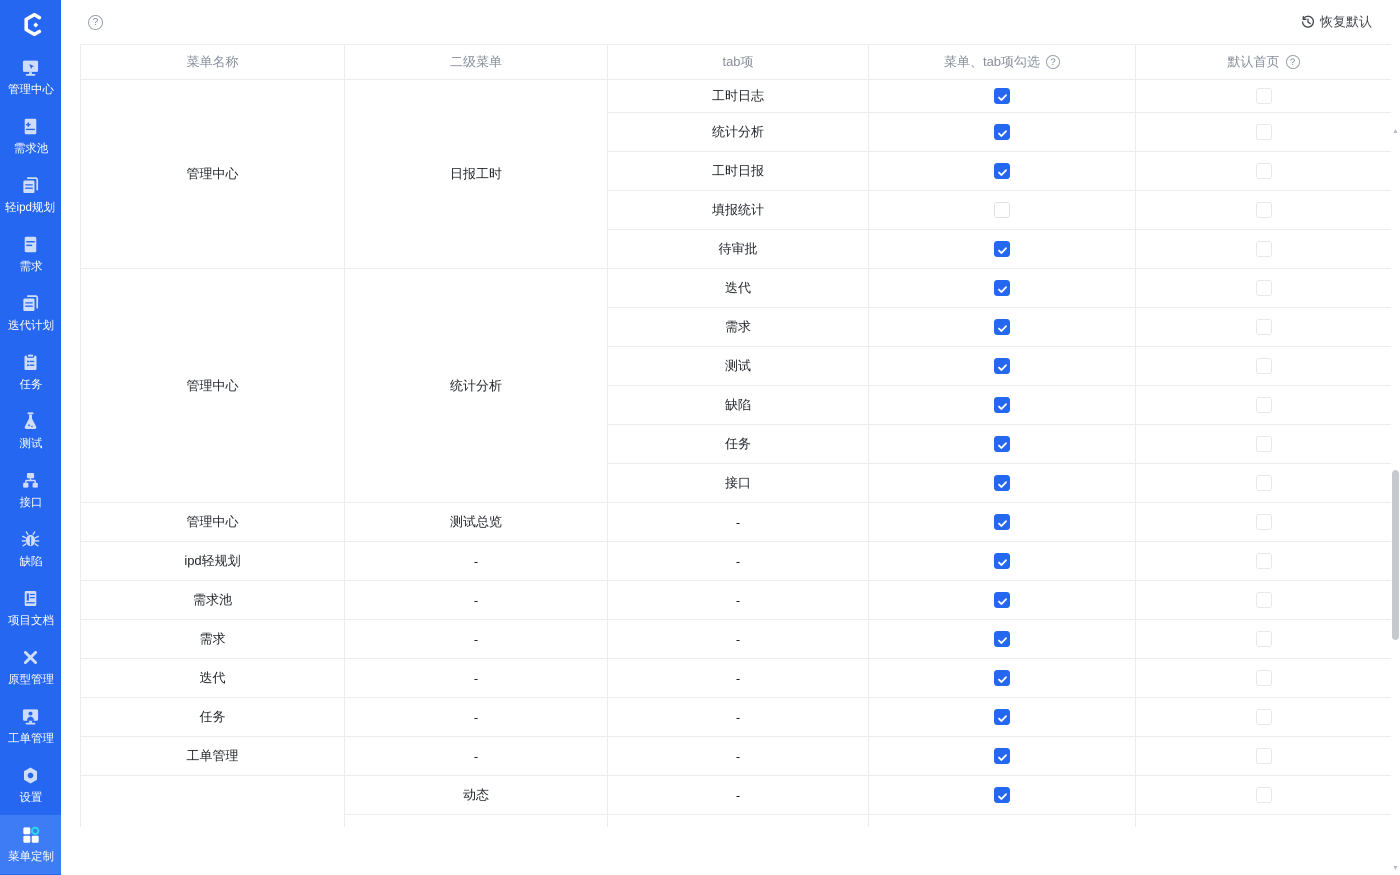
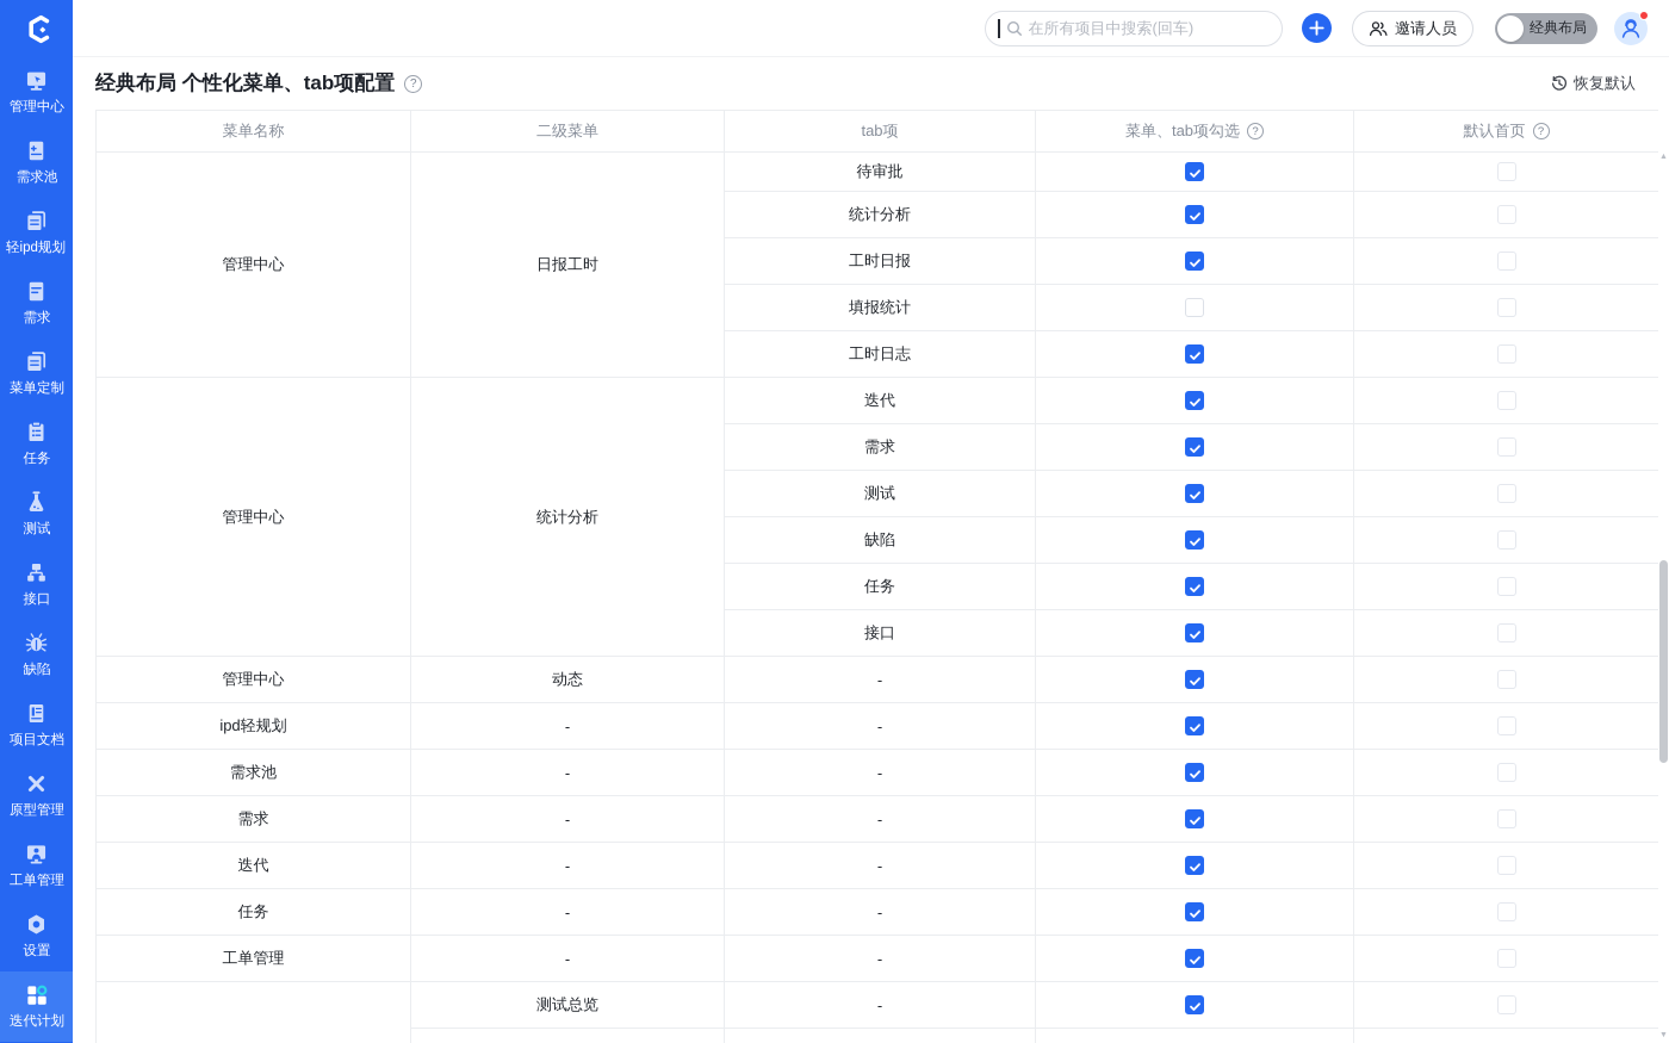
  管理中心
  需求池
  轻ipd规划
  需求
- 迭代计划
+ 菜单定制
  任务
  测试
  接口
  缺陷
  项目文档
  原型管理
  工单管理
  设置
- 菜单定制
+ 迭代计划
+ 在所有项目中搜索(回车)
+ 邀请人员
+ 经典布局
+ 经典布局 个性化菜单、tab项配置
  ?
  恢复默认
  菜单名称	二级菜单	tab项	菜单、tab项勾选 ?	默认首页 ?
- 管理中心	日报工时	工时日志
+ 管理中心	日报工时	待审批
  统计分析
  工时日报
  填报统计
- 待审批
+ 工时日志
  管理中心	统计分析	迭代
  需求
  测试
  缺陷
  任务
  接口
- 管理中心	测试总览	-
+ 管理中心	动态	-
  ipd轻规划	-	-
  需求池	-	-
  需求	-	-
  迭代	-	-
  任务	-	-
  工单管理	-	-
- 	动态	-
+ 	测试总览	-
